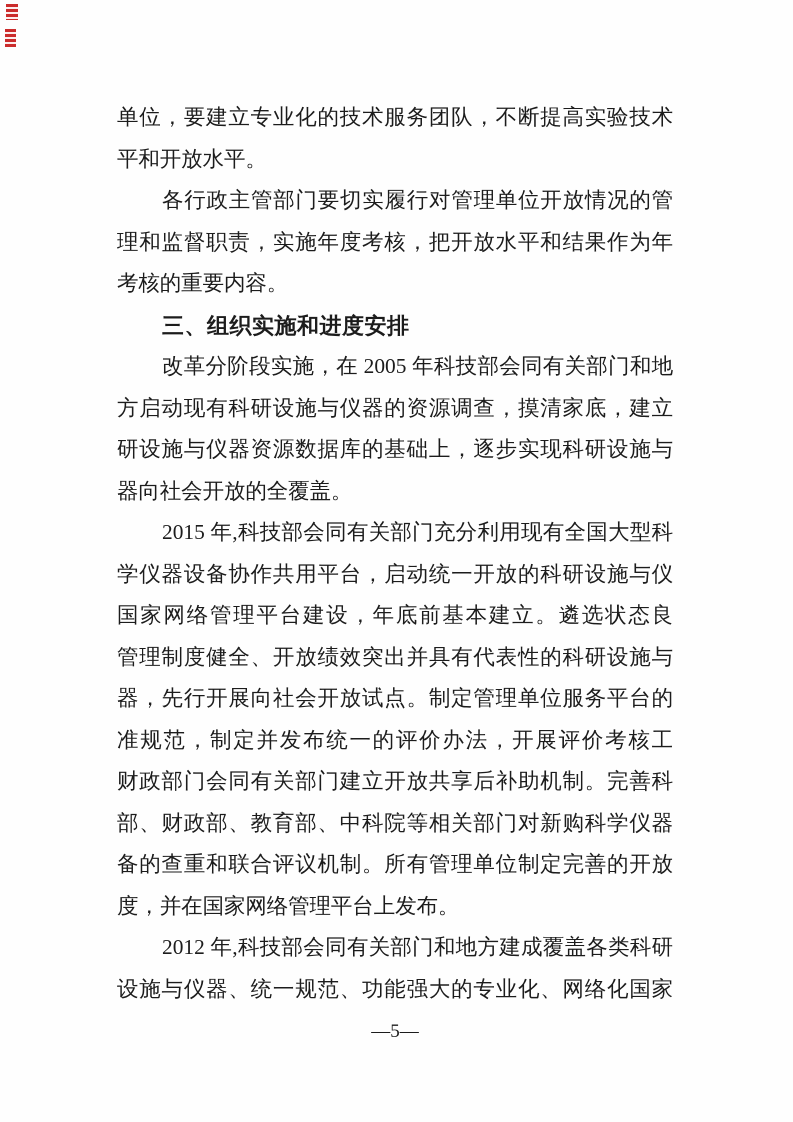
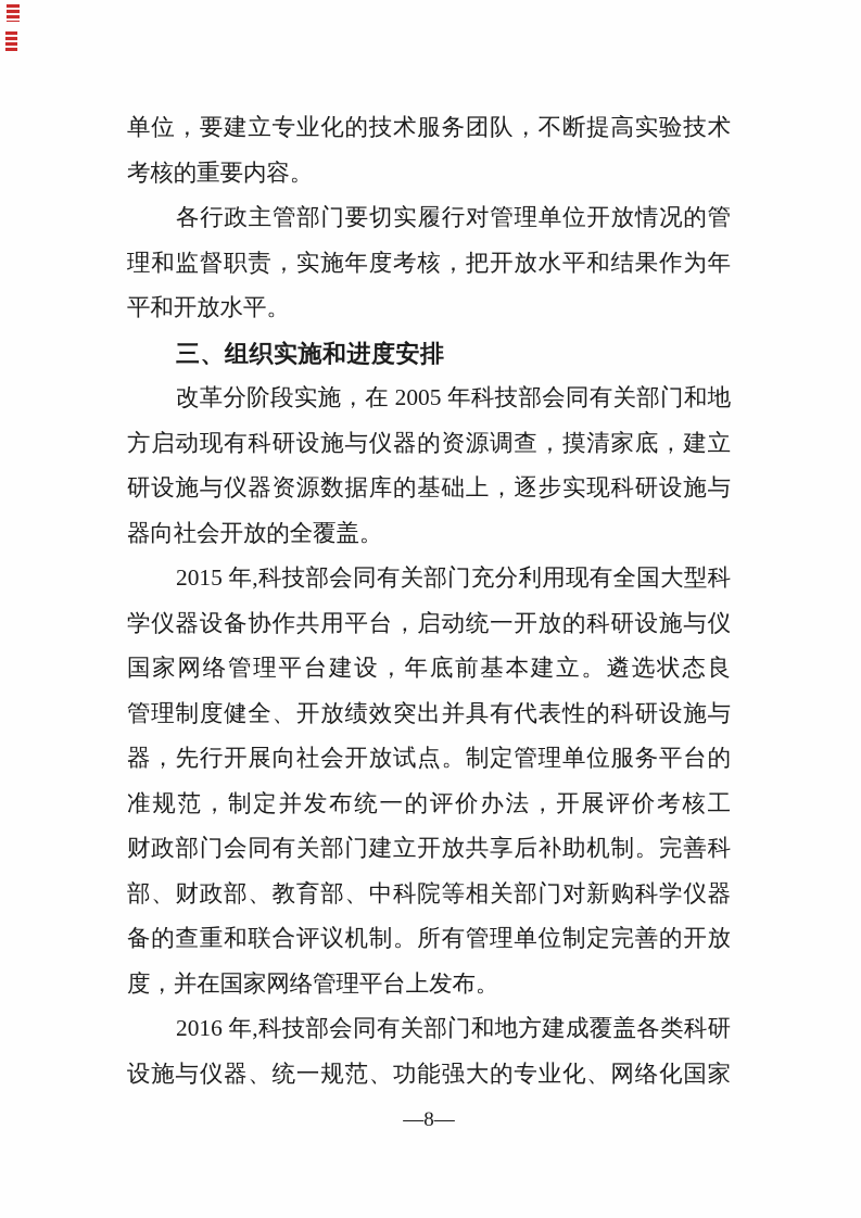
  单位，要建立专业化的技术服务团队，不断提高实验技术
- 平和开放水平。
+ 考核的重要内容。
  各行政主管部门要切实履行对管理单位开放情况的管
  理和监督职责，实施年度考核，把开放水平和结果作为年
- 考核的重要内容。
+ 平和开放水平。
  三、组织实施和进度安排
  改革分阶段实施，在 2005 年科技部会同有关部门和地
  方启动现有科研设施与仪器的资源调查，摸清家底，建立
  研设施与仪器资源数据库的基础上，逐步实现科研设施与
  器向社会开放的全覆盖。
  2015 年,科技部会同有关部门充分利用现有全国大型科
  学仪器设备协作共用平台，启动统一开放的科研设施与仪
  国家网络管理平台建设，年底前基本建立。遴选状态良
  管理制度健全、开放绩效突出并具有代表性的科研设施与
  器，先行开展向社会开放试点。制定管理单位服务平台的
  准规范，制定并发布统一的评价办法，开展评价考核工
  财政部门会同有关部门建立开放共享后补助机制。完善科
  部、财政部、教育部、中科院等相关部门对新购科学仪器
  备的查重和联合评议机制。所有管理单位制定完善的开放
  度，并在国家网络管理平台上发布。
- 2012 年,科技部会同有关部门和地方建成覆盖各类科研
+ 2016 年,科技部会同有关部门和地方建成覆盖各类科研
  设施与仪器、统一规范、功能强大的专业化、网络化国家
- —5—
+ —8—
